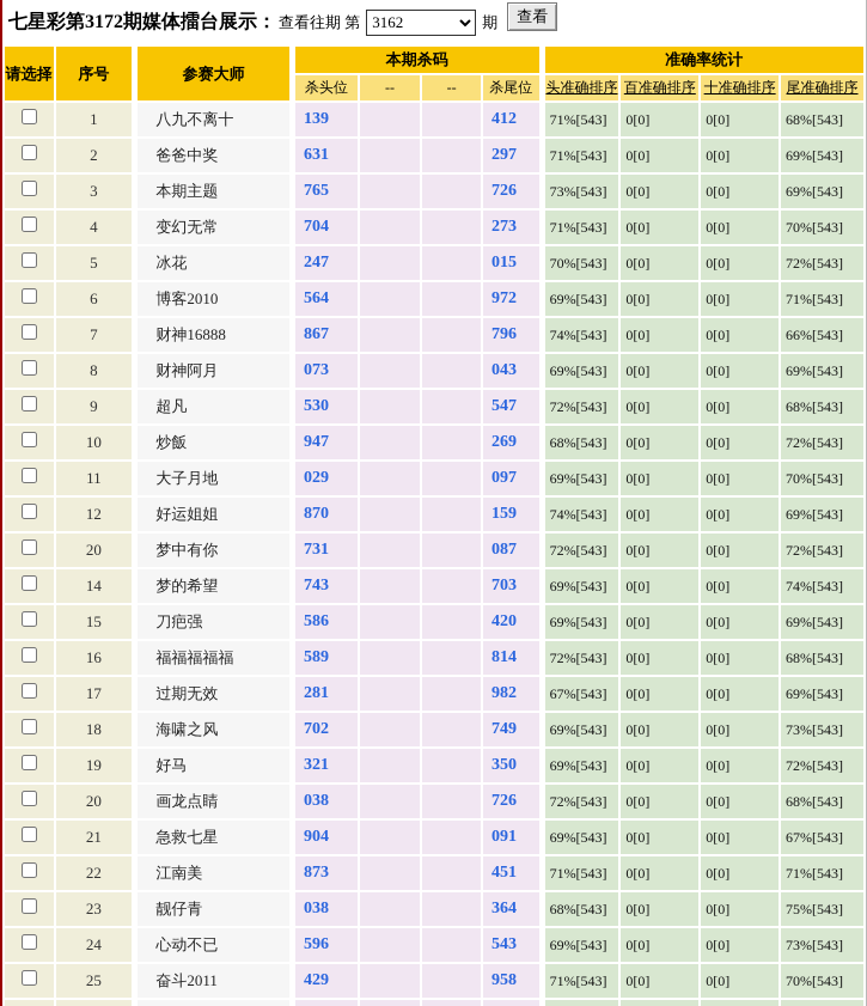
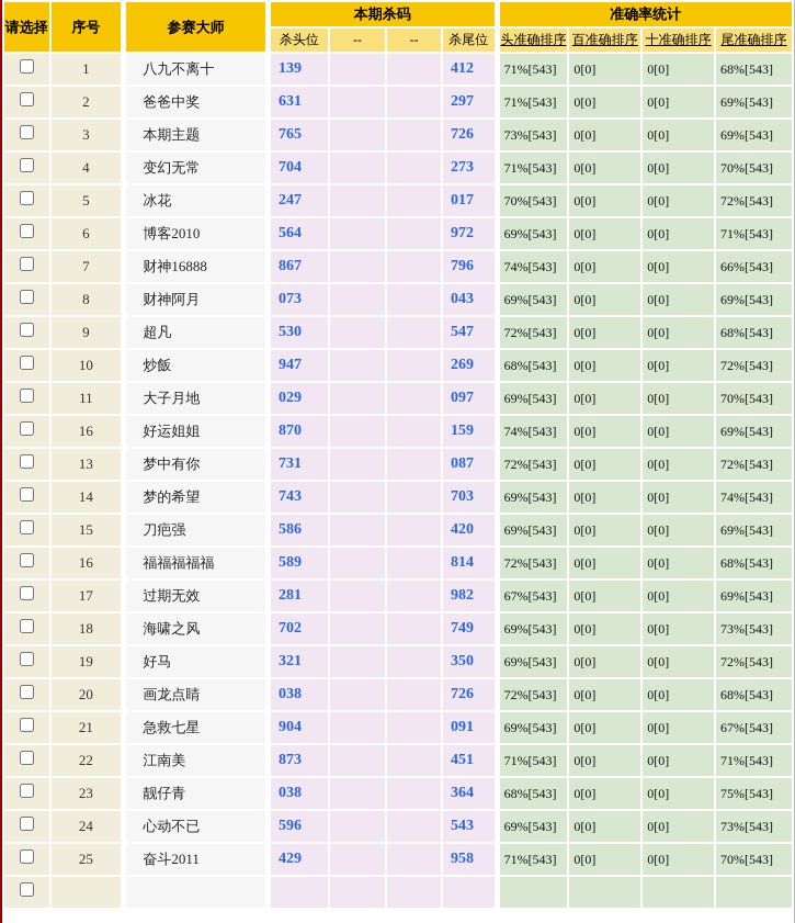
- 七星彩第3172期媒体擂台展示：
- 查看往期 第
- 3162
- 期
- 查看
  请选择	序号	参赛大师	本期杀码	准确率统计
  杀头位	--	--	杀尾位	头准确排序	百准确排序	十准确排序	尾准确排序
  	1	八九不离十	139			412	71%[543]	0[0]	0[0]	68%[543]
  	2	爸爸中奖	631			297	71%[543]	0[0]	0[0]	69%[543]
  	3	本期主题	765			726	73%[543]	0[0]	0[0]	69%[543]
  	4	变幻无常	704			273	71%[543]	0[0]	0[0]	70%[543]
- 	5	冰花	247			015	70%[543]	0[0]	0[0]	72%[543]
+ 	5	冰花	247			017	70%[543]	0[0]	0[0]	72%[543]
  	6	博客2010	564			972	69%[543]	0[0]	0[0]	71%[543]
  	7	财神16888	867			796	74%[543]	0[0]	0[0]	66%[543]
  	8	财神阿月	073			043	69%[543]	0[0]	0[0]	69%[543]
  	9	超凡	530			547	72%[543]	0[0]	0[0]	68%[543]
  	10	炒飯	947			269	68%[543]	0[0]	0[0]	72%[543]
  	11	大子月地	029			097	69%[543]	0[0]	0[0]	70%[543]
- 	12	好运姐姐	870			159	74%[543]	0[0]	0[0]	69%[543]
+ 	16	好运姐姐	870			159	74%[543]	0[0]	0[0]	69%[543]
- 	20	梦中有你	731			087	72%[543]	0[0]	0[0]	72%[543]
+ 	13	梦中有你	731			087	72%[543]	0[0]	0[0]	72%[543]
  	14	梦的希望	743			703	69%[543]	0[0]	0[0]	74%[543]
  	15	刀疤强	586			420	69%[543]	0[0]	0[0]	69%[543]
  	16	福福福福福	589			814	72%[543]	0[0]	0[0]	68%[543]
  	17	过期无效	281			982	67%[543]	0[0]	0[0]	69%[543]
  	18	海啸之风	702			749	69%[543]	0[0]	0[0]	73%[543]
  	19	好马	321			350	69%[543]	0[0]	0[0]	72%[543]
  	20	画龙点睛	038			726	72%[543]	0[0]	0[0]	68%[543]
  	21	急救七星	904			091	69%[543]	0[0]	0[0]	67%[543]
  	22	江南美	873			451	71%[543]	0[0]	0[0]	71%[543]
  	23	靓仔青	038			364	68%[543]	0[0]	0[0]	75%[543]
  	24	心动不已	596			543	69%[543]	0[0]	0[0]	73%[543]
  	25	奋斗2011	429			958	71%[543]	0[0]	0[0]	70%[543]
